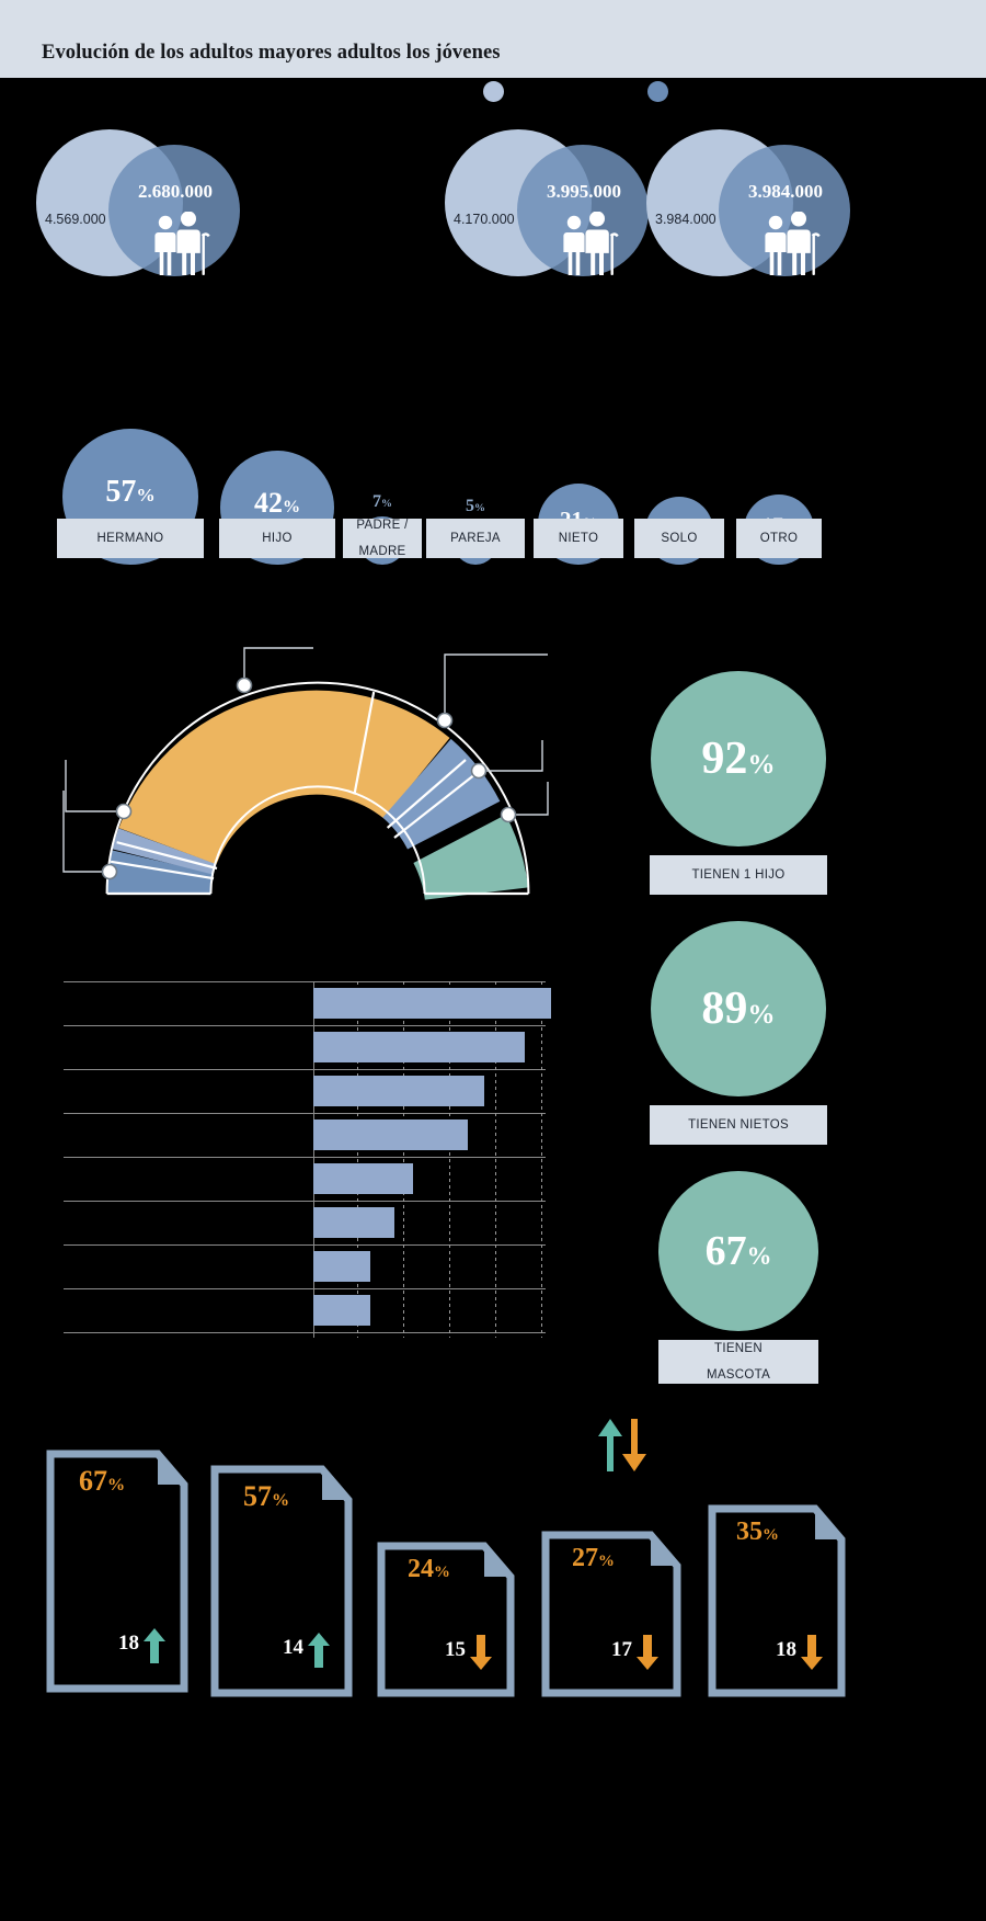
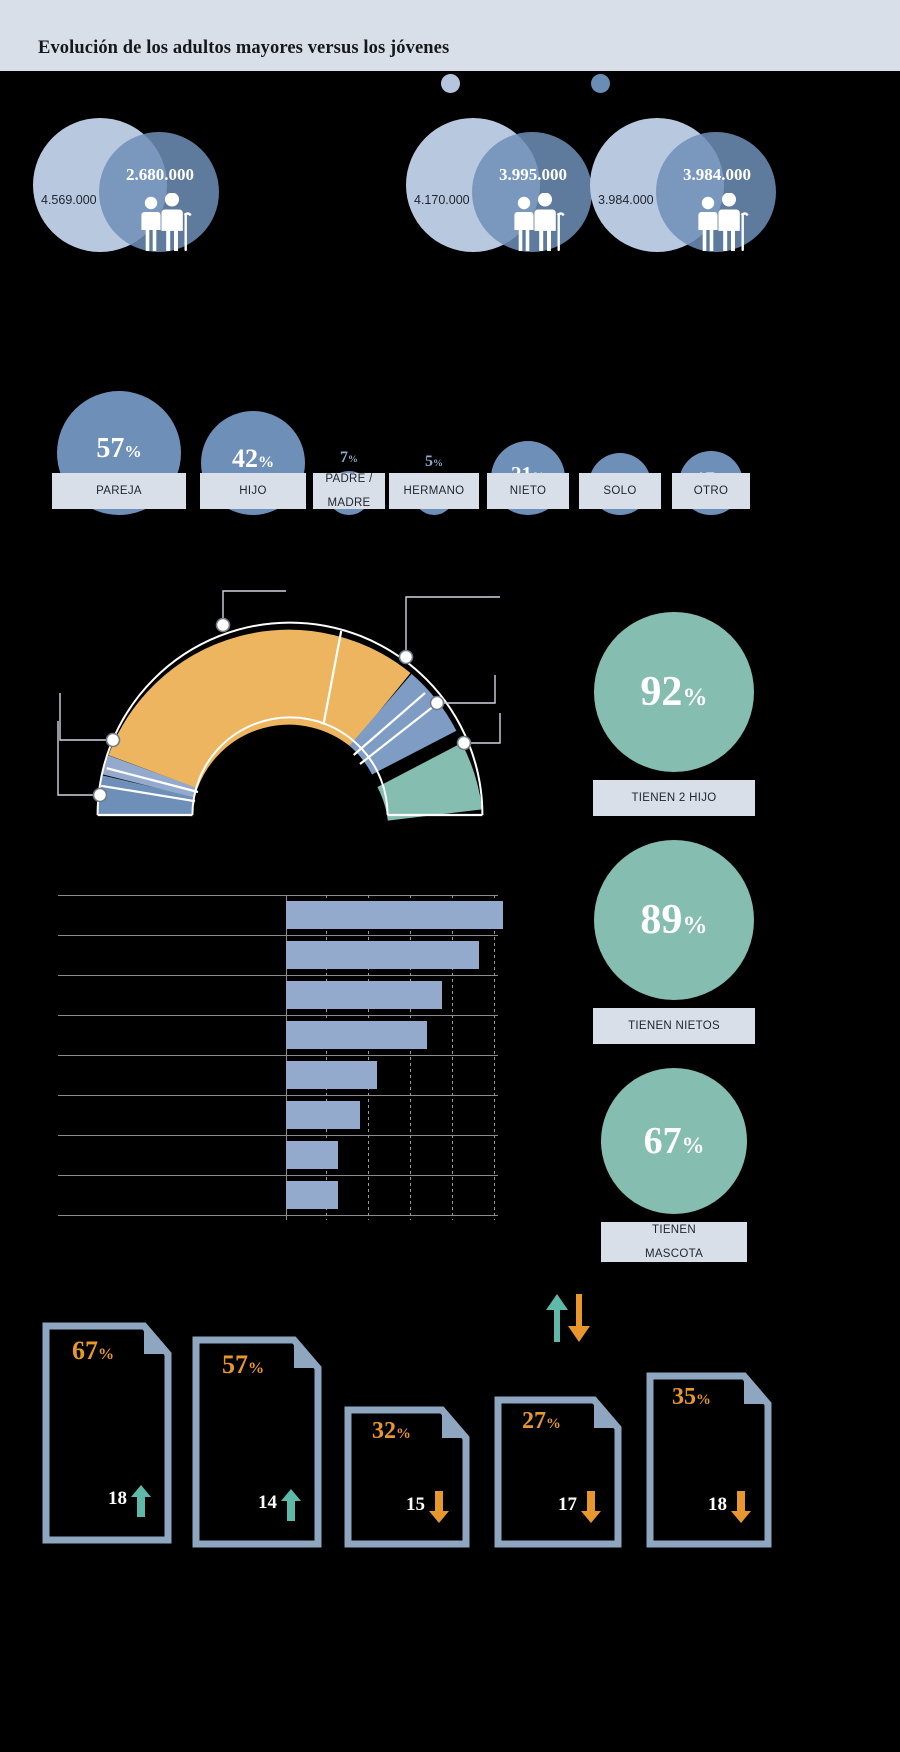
- Evolución de los adultos mayores adultos los jóvenes
+ Evolución de los adultos mayores versus los jóvenes
  4.569.000
  2.680.000
  4.170.000
  3.995.000
  3.984.000
  3.984.000
  57%
  42%
  7%
  5%
- HERMANO
+ PAREJA
  HIJO
  PADRE /
  MADRE
- PAREJA
+ HERMANO
  NIETO
  SOLO
  OTRO
  92%
- TIENEN 1 HIJO
+ TIENEN 2 HIJO
  89%
  TIENEN NIETOS
  67%
  TIENEN
  MASCOTA
  67%
  18
  57%
  14
- 24%
+ 32%
  15
  27%
  17
  35%
  18
